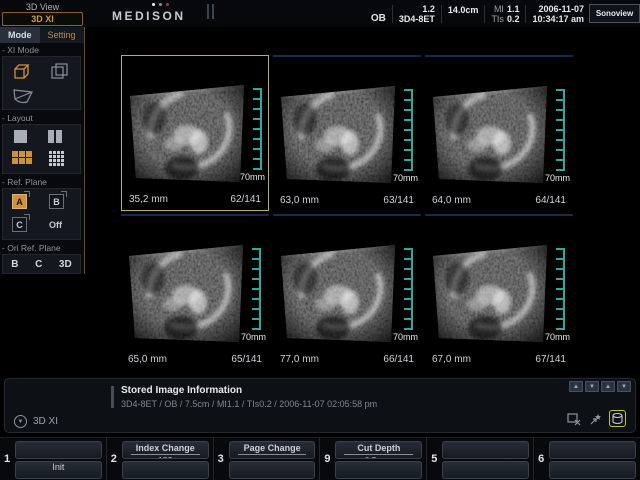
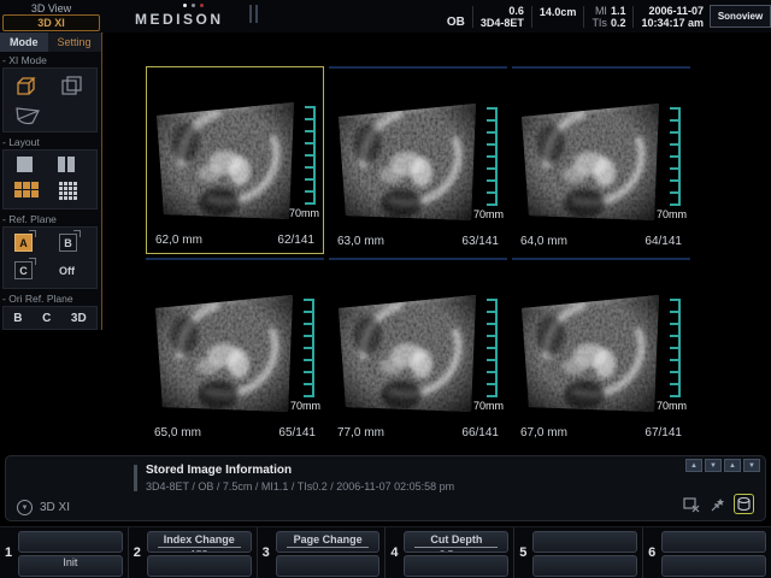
  3D View
  3D XI
  MEDISON
  OB
- 1.2
+ 0.6
  3D4-8ET
  14.0cm
  MI
  1.1
  TIs
  0.2
  2006-11-07
  10:34:17 am
  Sonoview
  Mode
  Setting
  XI Mode
  Layout
  Ref. Plane
  A
  B
  C
  Off
  Ori Ref. Plane
  B
  C
  3D
  70mm
- 35,2 mm
+ 62,0 mm
  62/141
  70mm
  63,0 mm
  63/141
  70mm
  64,0 mm
  64/141
  70mm
  65,0 mm
  65/141
  70mm
  77,0 mm
  66/141
  70mm
  67,0 mm
  67/141
  Stored Image Information
  3D4-8ET / OB / 7.5cm / MI1.1 / TIs0.2 / 2006-11-07 02:05:58 pm
  3D XI
  1
  Init
  2
  Index Change
  3
  Page Change
- 9
+ 4
  Cut Depth
  5
  6
